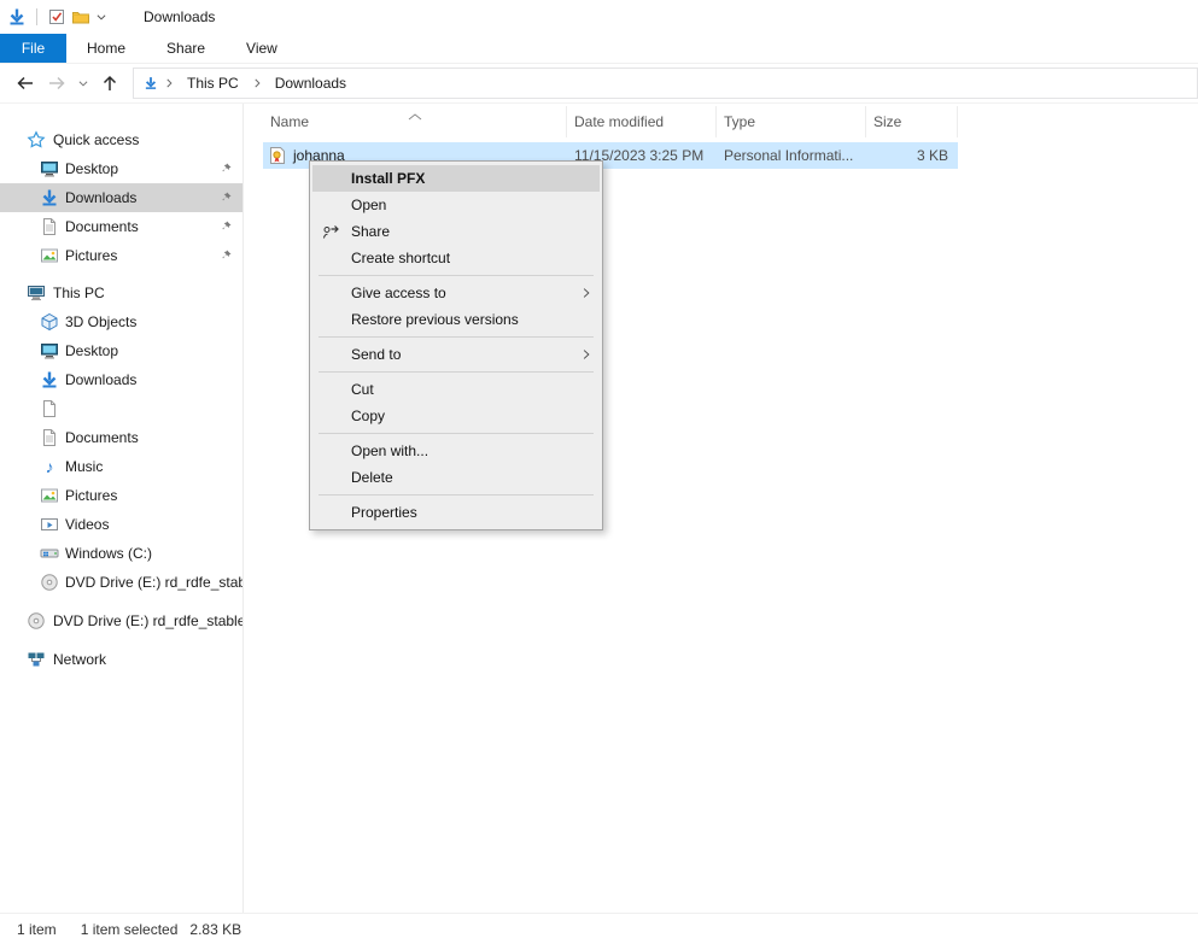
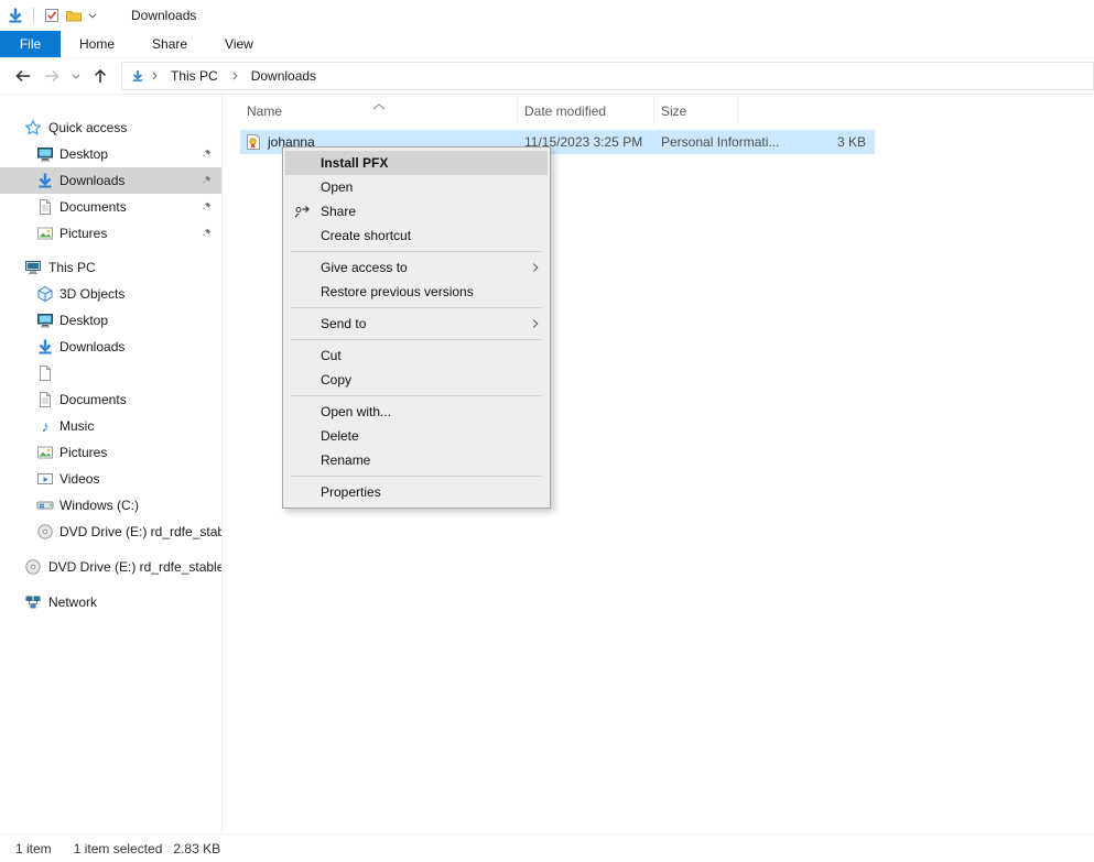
  Downloads
  File
  Home
  Share
  View
  This PC
  Downloads
  Quick access
  Desktop
  Downloads
  Documents
  Pictures
  This PC
  3D Objects
  Desktop
  Downloads
  Documents
  ♪
  Music
  Pictures
  Videos
  Windows (C:)
  DVD Drive (E:) rd_rdfe_stab
  DVD Drive (E:) rd_rdfe_stable
  Network
  Name
  Date modified
- Type
  Size
  johanna
  11/15/2023 3:25 PM
  Personal Informati...
  3 KB
  Install PFX
  Open
  Share
  Create shortcut
  Give access to
  Restore previous versions
  Send to
  Cut
  Copy
  Open with...
  Delete
+ Rename
  Properties
  1 item
  1 item selected
  2.83 KB
